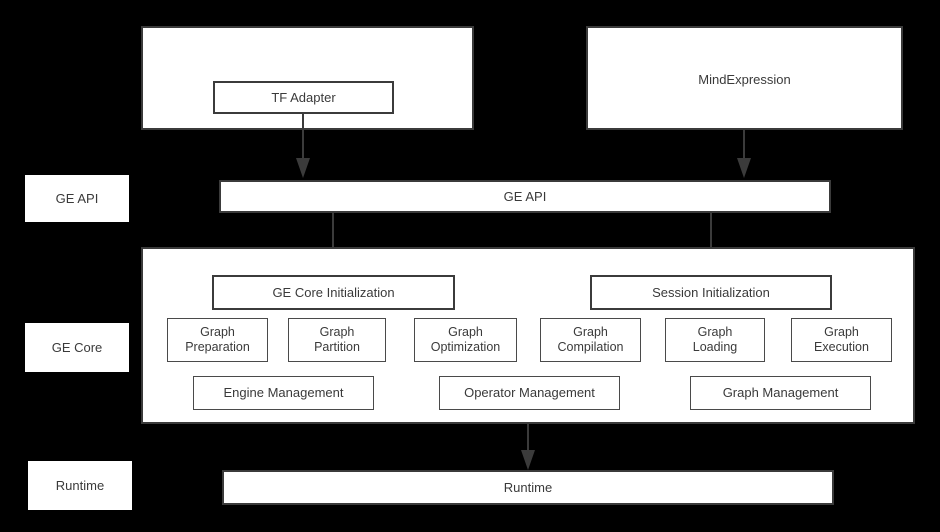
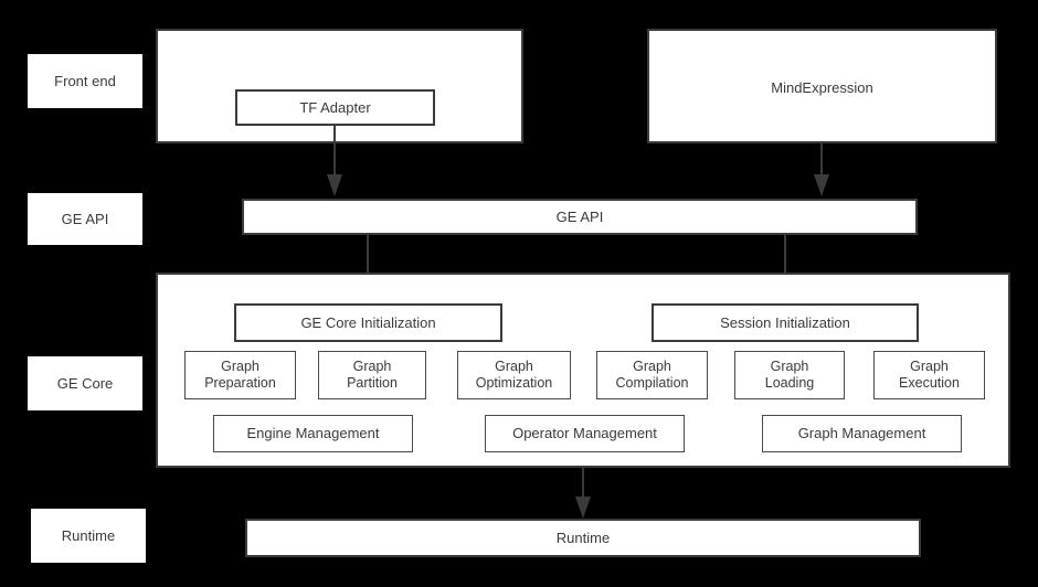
+ Front end
  GE API
  GE Core
  Runtime
  TF Adapter
  MindExpression
  GE API
  GE Core Initialization
  Session Initialization
  Graph
  Preparation
  Graph
  Partition
  Graph
  Optimization
  Graph
  Compilation
  Graph
  Loading
  Graph
  Execution
  Engine Management
  Operator Management
  Graph Management
  Runtime
